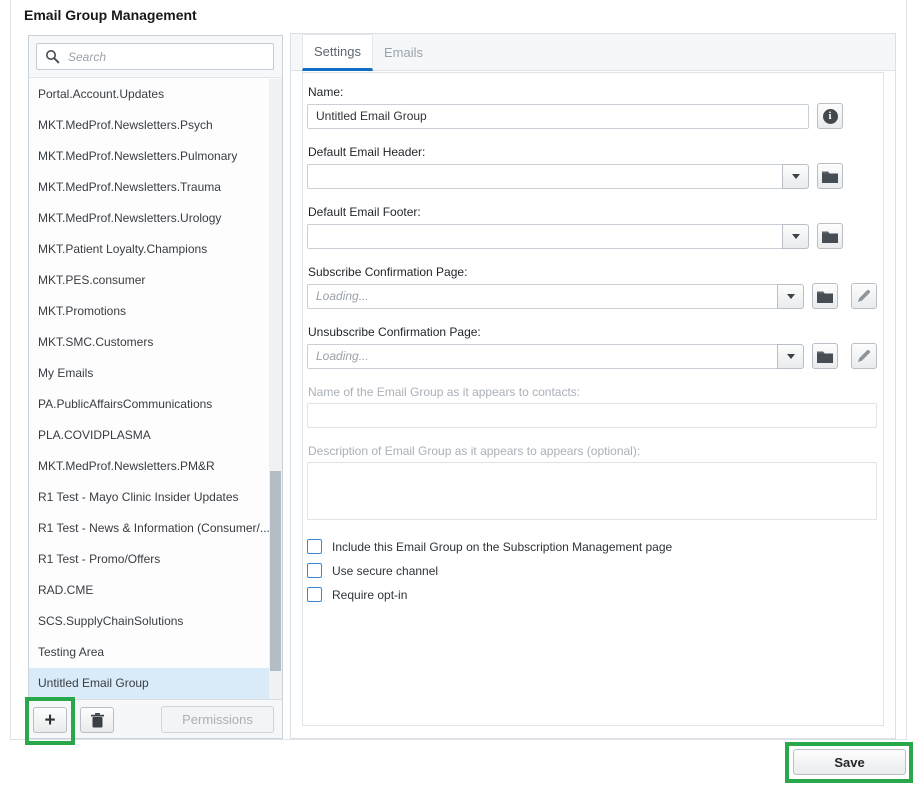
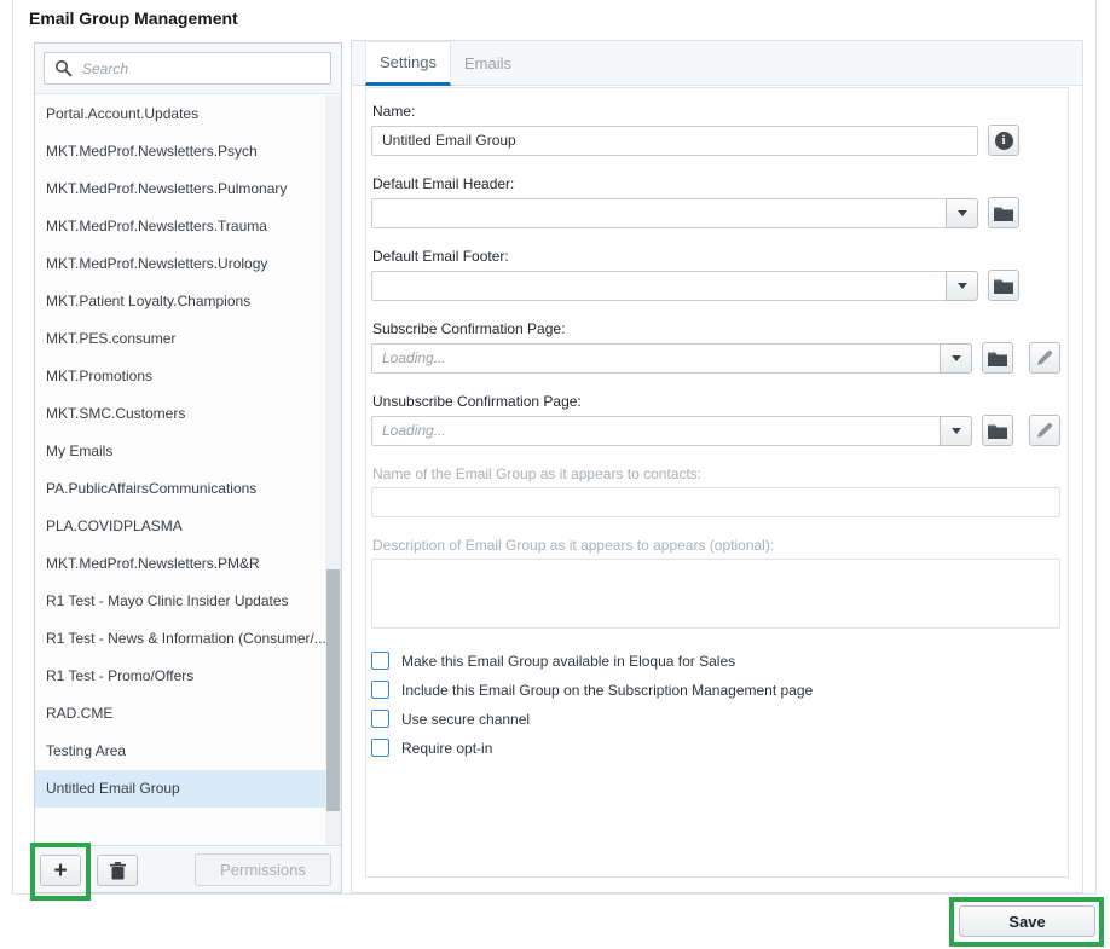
  Email Group Management
  Search
  Portal.Account.Updates
  MKT.MedProf.Newsletters.Psych
  MKT.MedProf.Newsletters.Pulmonary
  MKT.MedProf.Newsletters.Trauma
  MKT.MedProf.Newsletters.Urology
  MKT.Patient Loyalty.Champions
  MKT.PES.consumer
  MKT.Promotions
  MKT.SMC.Customers
  My Emails
  PA.PublicAffairsCommunications
  PLA.COVIDPLASMA
  MKT.MedProf.Newsletters.PM&R
  R1 Test - Mayo Clinic Insider Updates
  R1 Test - News & Information (Consumer/..
  R1 Test - Promo/Offers
  RAD.CME
- SCS.SupplyChainSolutions
  Testing Area
  Untitled Email Group
  +
  Permissions
  Settings
  Emails
  Name:
  Untitled Email Group
  i
  Default Email Header:
  Default Email Footer:
  Subscribe Confirmation Page:
  Loading...
  Unsubscribe Confirmation Page:
  Loading...
  Name of the Email Group as it appears to contacts:
  Description of Email Group as it appears to appears (optional):
+ Make this Email Group available in Eloqua for Sales
  Include this Email Group on the Subscription Management page
  Use secure channel
  Require opt-in
  Save
